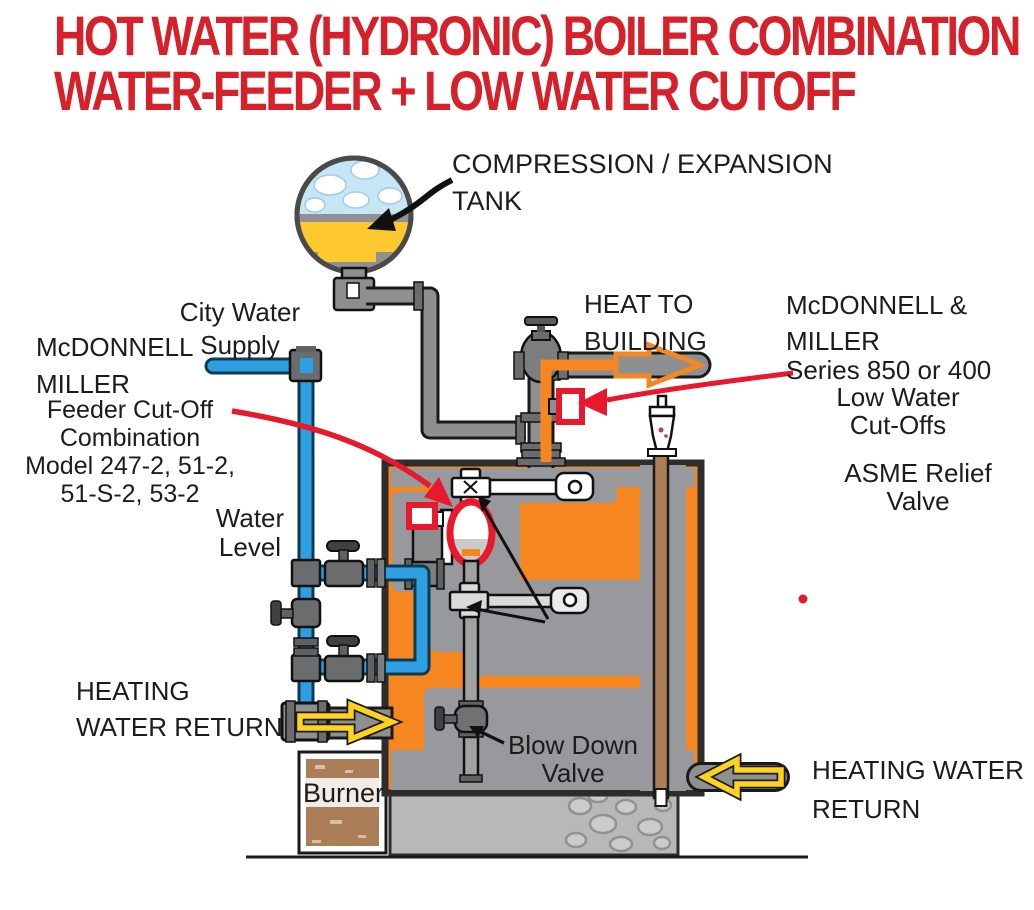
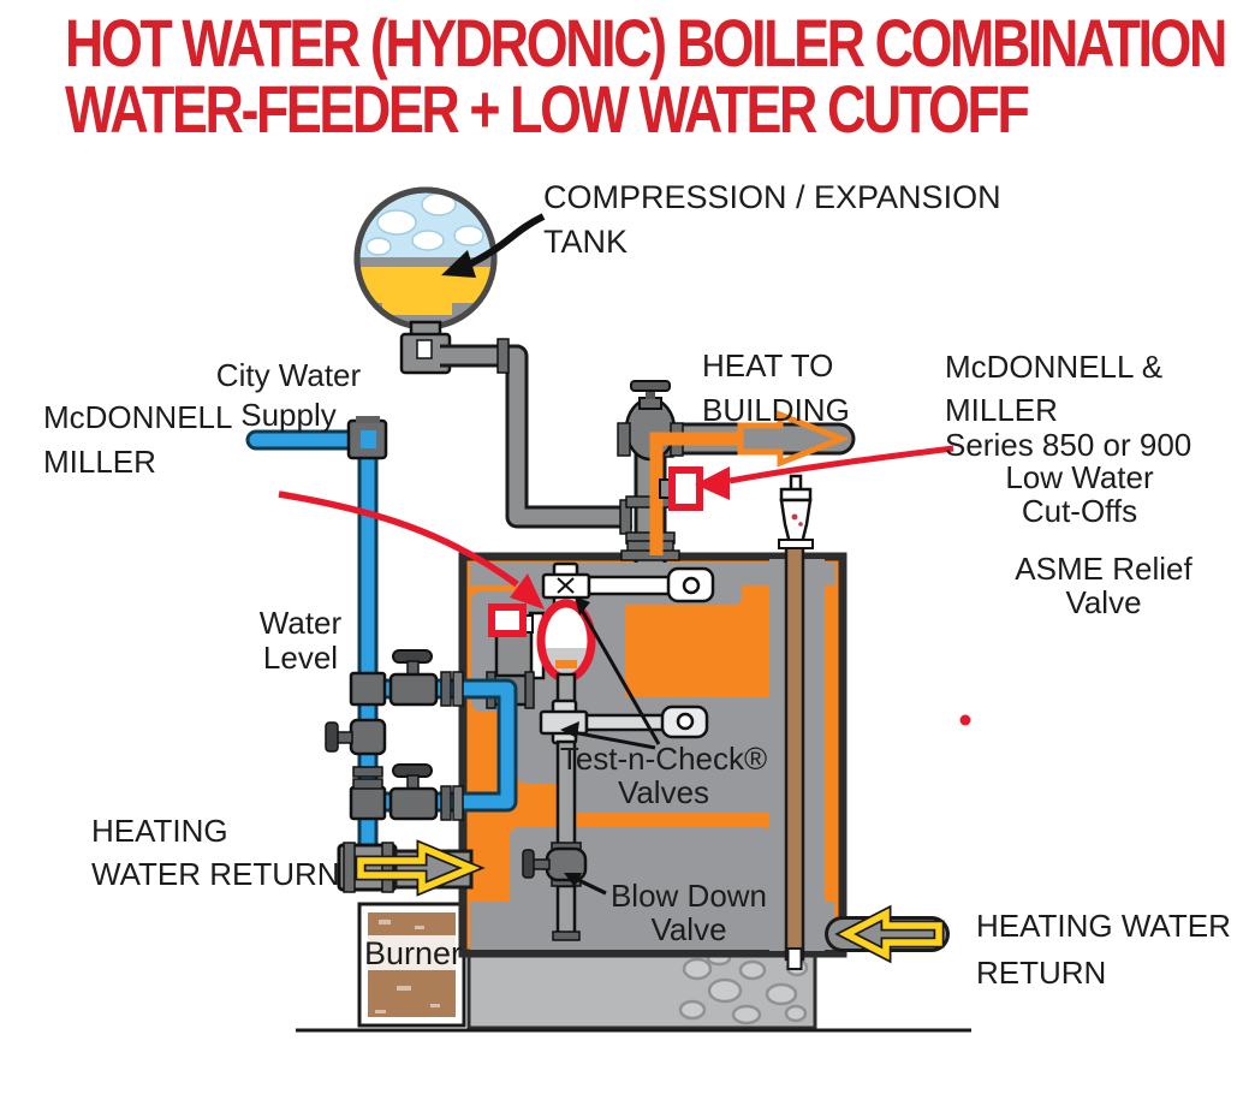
  HOT WATER (HYDRONIC) BOILER COMBINATION
  WATER-FEEDER + LOW WATER CUTOFF
  COMPRESSION / EXPANSION
  TANK
  City Water
  Supply
  McDONNELL
  MILLER
- Feeder Cut-Off
- Combination
- Model 247-2, 51-2,
- 51-S-2, 53-2
  Water
  Level
  HEAT TO
  BUILDING
  McDONNELL &
  MILLER
- Series 850 or 400
+ Series 850 or 900
  Low Water
  Cut-Offs
  ASME Relief
  Valve
+ Test-n-Check®
+ Valves
  Blow Down
  Valve
  HEATING
  WATER RETURN
  HEATING WATER
  RETURN
  Burner
